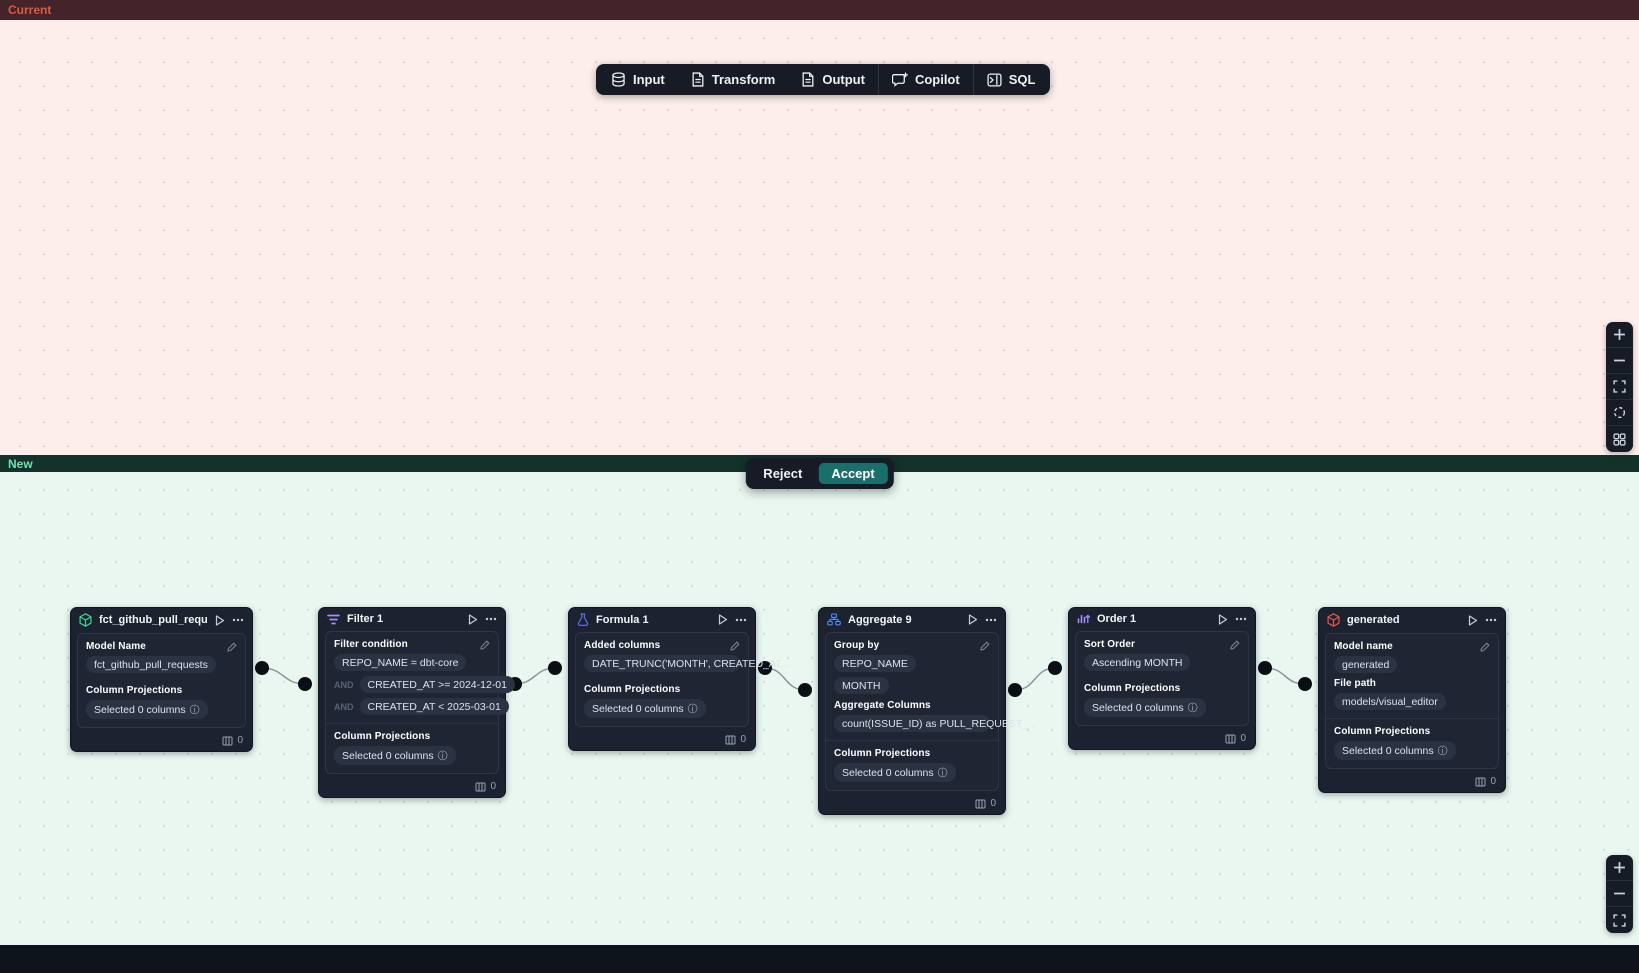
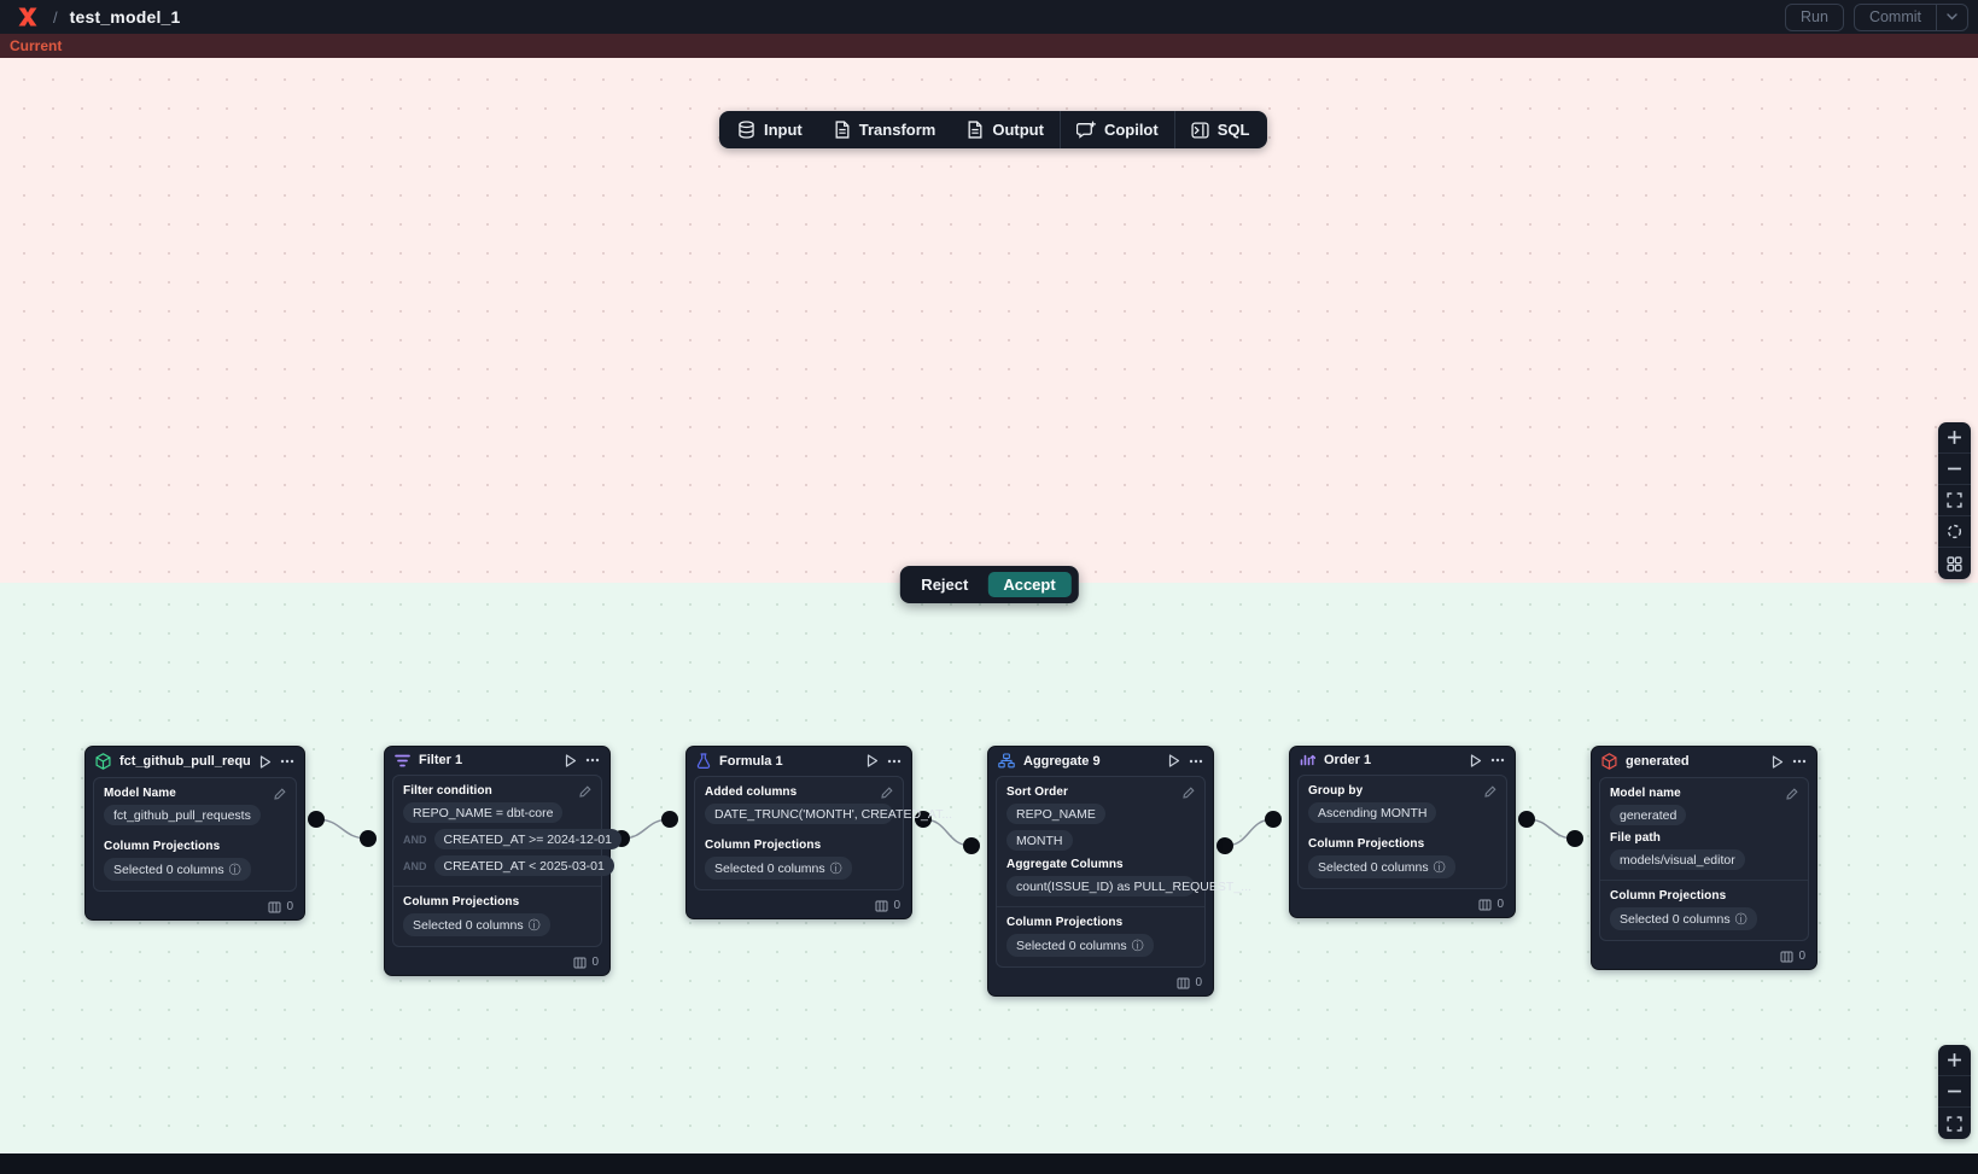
+ /
+ test_model_1
+ Run
+ Commit
  Current
  Input
  Transform
  Output
  Copilot
  SQL
- New
  Reject
  Accept
  fct_github_pull_requ
  Model Name
  fct_github_pull_requests
  Column Projections
  Selected 0 columns
  ⓘ
  0
  Filter 1
  Filter condition
  REPO_NAME = dbt-core
  AND
  CREATED_AT >= 2024-12-01
  AND
  CREATED_AT < 2025-03-01
  Column Projections
  Selected 0 columns
  ⓘ
  0
  Formula 1
  Added columns
  DATE_TRUNC('MONTH', CREATED_AT...
  Column Projections
  Selected 0 columns
  ⓘ
  0
  Aggregate 9
- Group by
+ Sort Order
  REPO_NAME
  MONTH
  Aggregate Columns
  count(ISSUE_ID) as PULL_REQUEST_...
  Column Projections
  Selected 0 columns
  ⓘ
  0
  Order 1
- Sort Order
+ Group by
  Ascending MONTH
  Column Projections
  Selected 0 columns
  ⓘ
  0
  generated
  Model name
  generated
  File path
  models/visual_editor
  Column Projections
  Selected 0 columns
  ⓘ
  0
